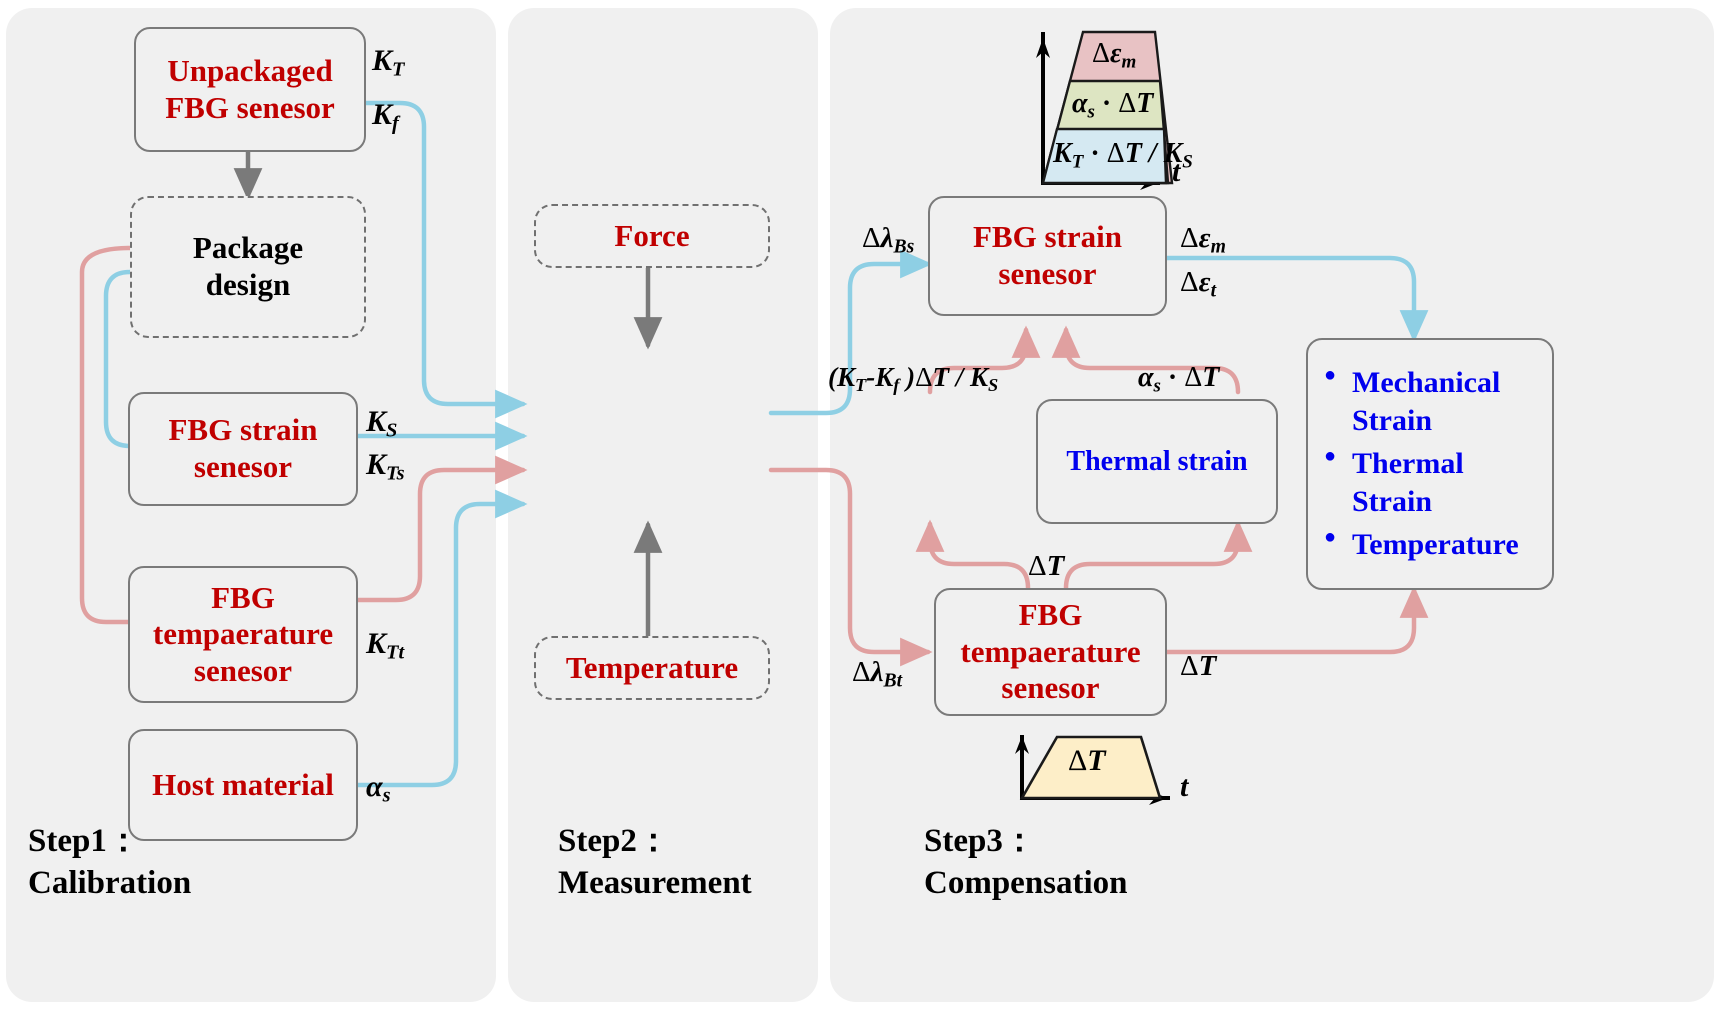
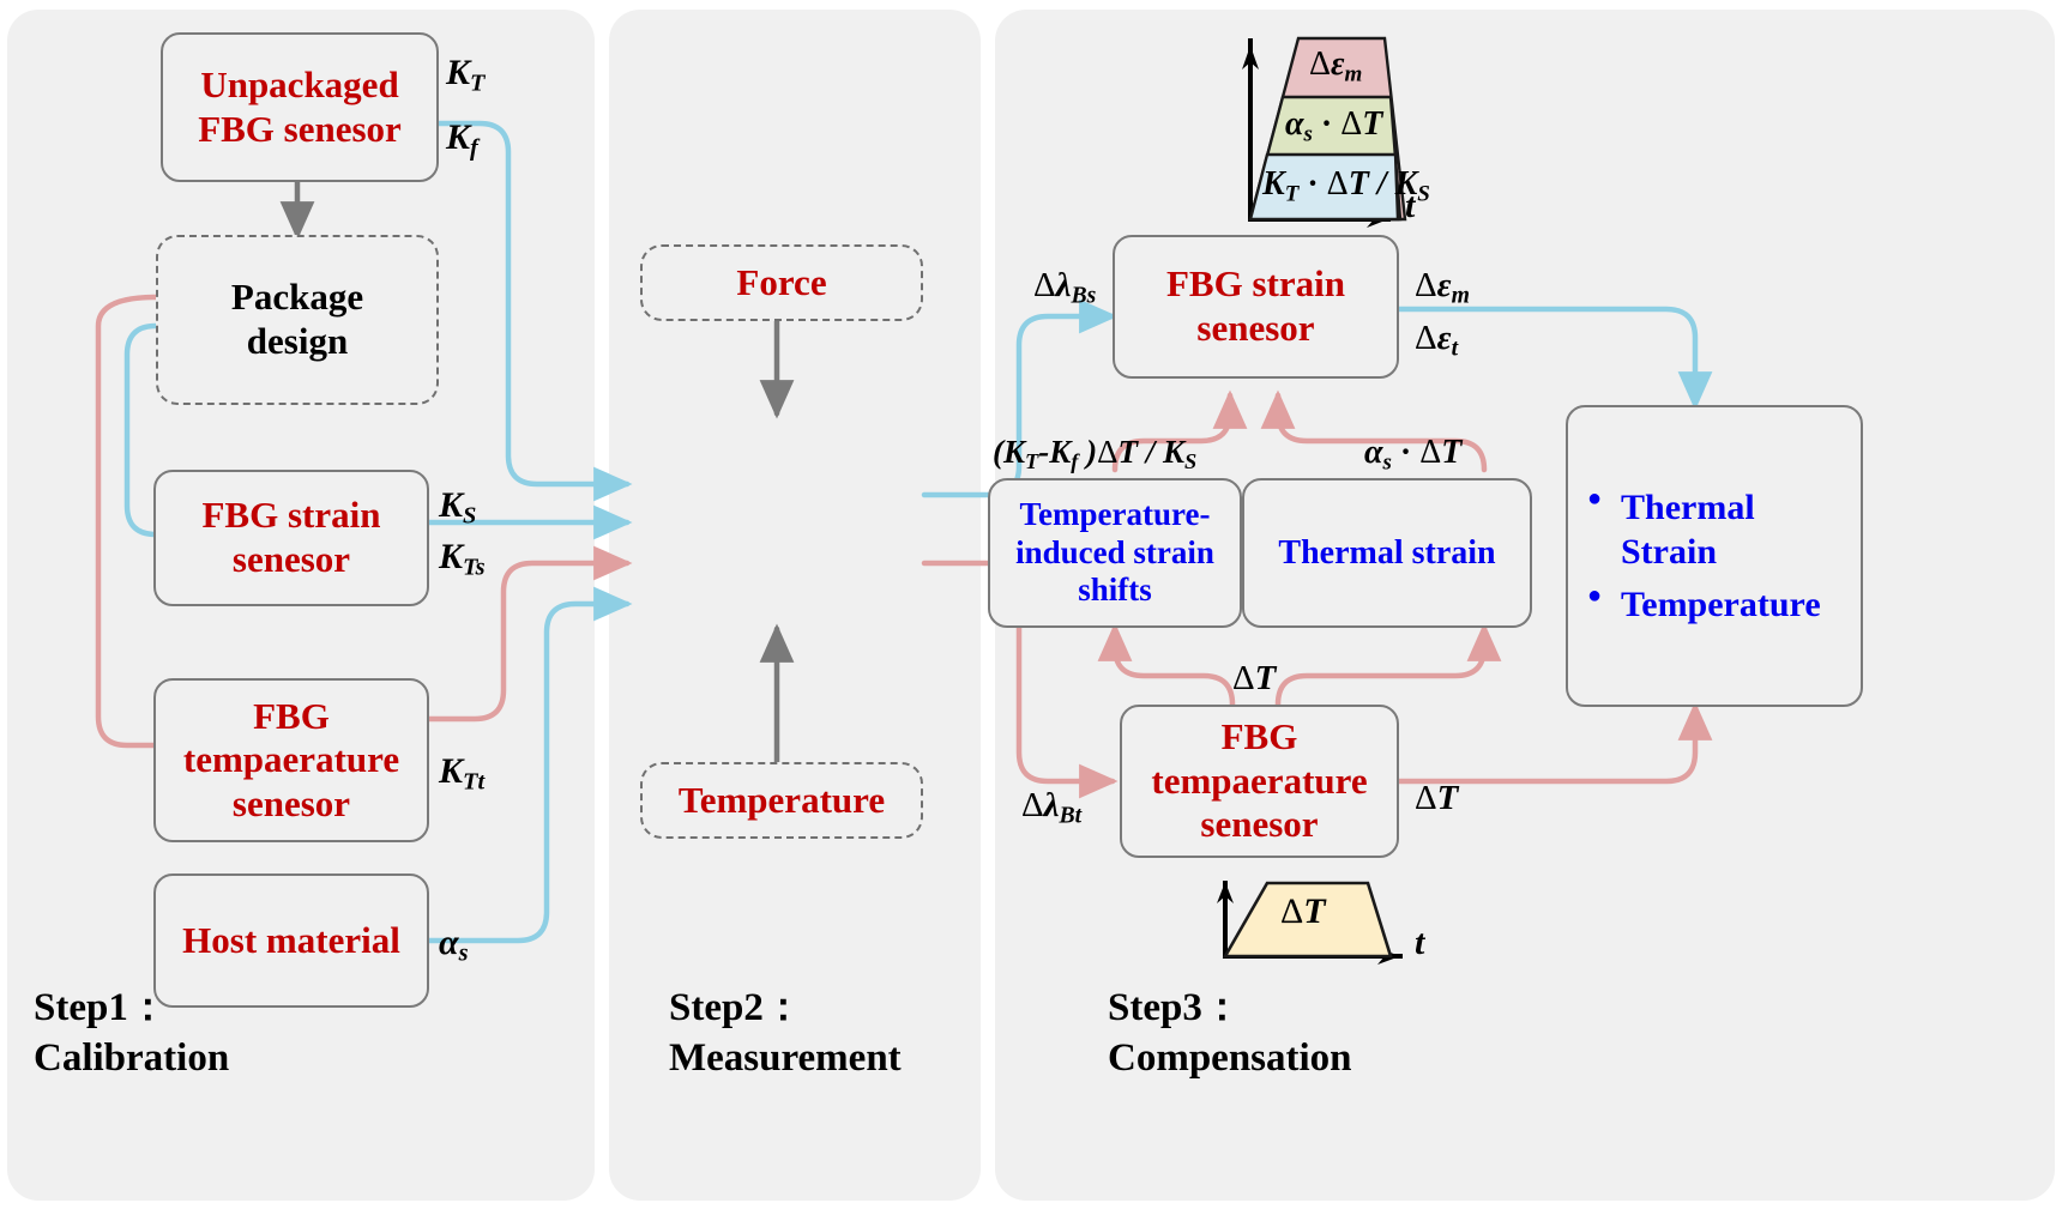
  Unpackaged
  FBG senesor
  Package
  design
  FBG strain
  senesor
  FBG
  tempaerature
  senesor
  Host material
  KT
  Kf
  KS
  KTs
  KTt
  αs
  Step1：
  Calibration
  Force
  Temperature
  Step2：
  Measurement
  FBG strain
  senesor
+ Temperature-
+ induced strain
+ shifts
  Thermal strain
  FBG
  tempaerature
  senesor
- Mechanical Strain
  Thermal Strain
  Temperature
  ΔλBs
  Δεm
  Δεt
  (KT-Kf )ΔT / KS
  αs · ΔT
  ΔT
  ΔλBt
  ΔT
  Δεm
  αs · ΔT
  KT · ΔT / KS
  t
  ΔT
  t
  Step3：
  Compensation
